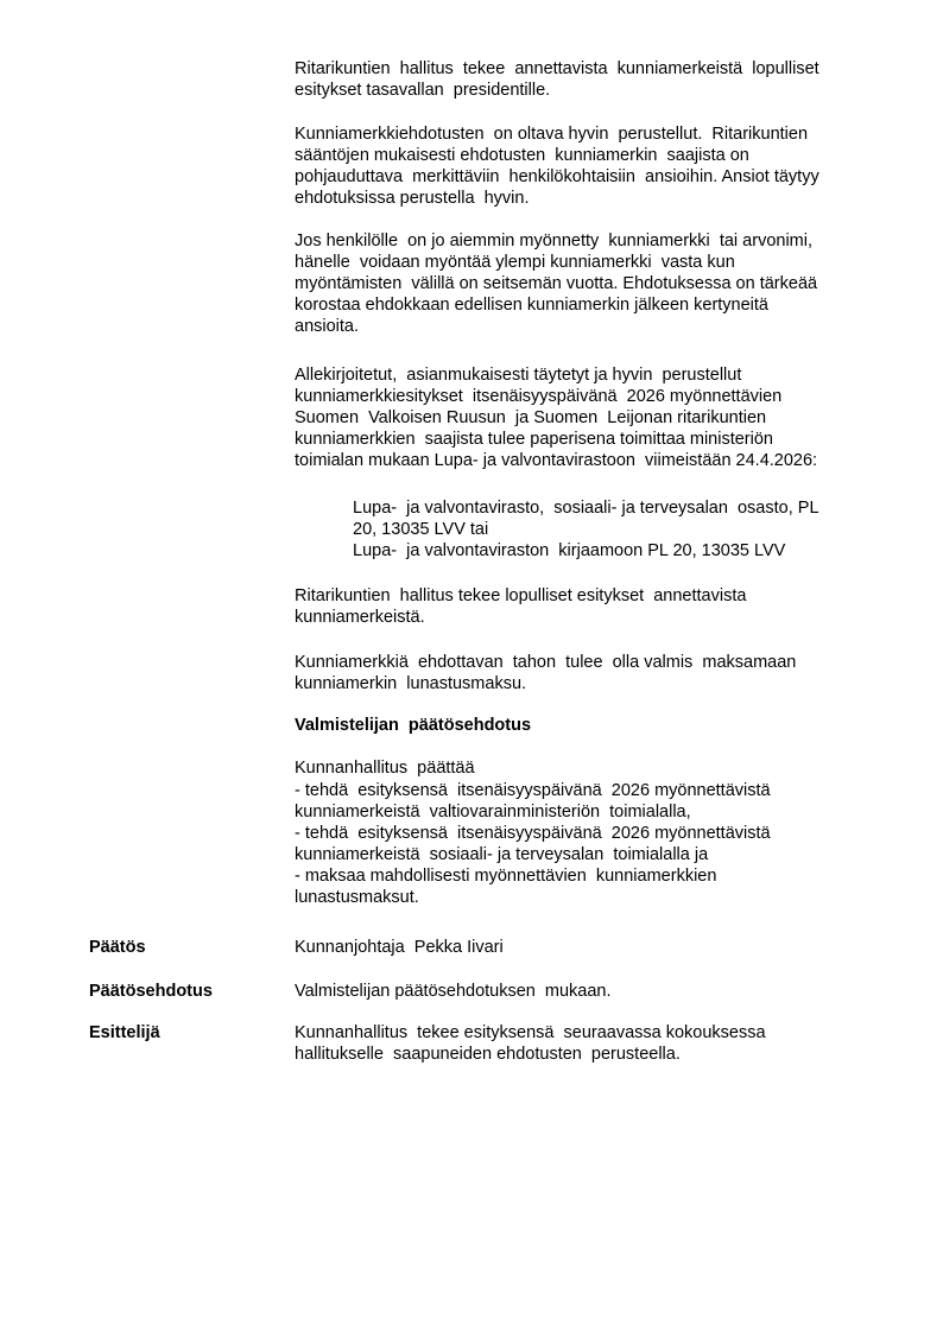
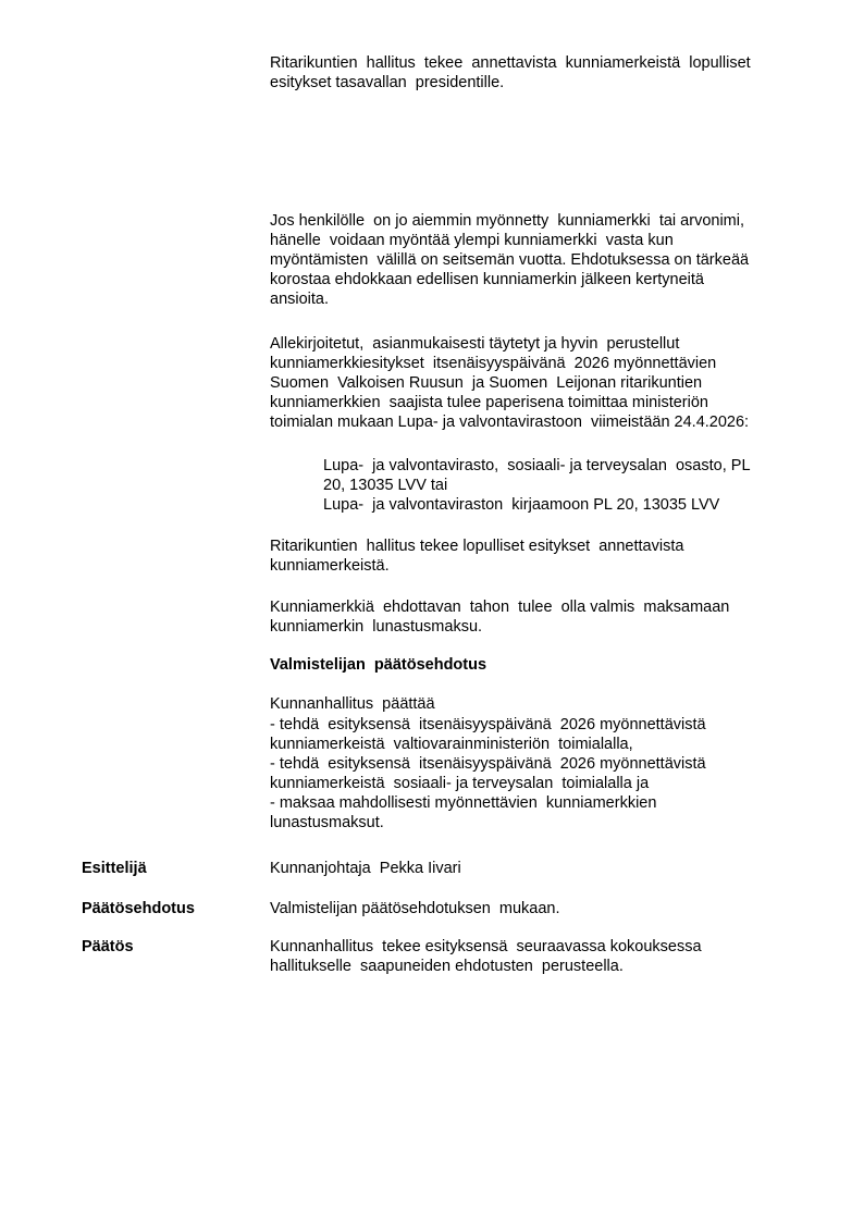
  Ritarikuntien hallitus tekee annettavista kunniamerkeistä lopulliset
  esitykset tasavallan presidentille.
- Kunniamerkkiehdotusten on oltava hyvin perustellut. Ritarikuntien
- sääntöjen mukaisesti ehdotusten kunniamerkin saajista on
- pohjauduttava merkittäviin henkilökohtaisiin ansioihin. Ansiot täytyy
- ehdotuksissa perustella hyvin.
  Jos henkilölle on jo aiemmin myönnetty kunniamerkki tai arvonimi,
  hänelle voidaan myöntää ylempi kunniamerkki vasta kun
  myöntämisten välillä on seitsemän vuotta. Ehdotuksessa on tärkeää
  korostaa ehdokkaan edellisen kunniamerkin jälkeen kertyneitä
  ansioita.
  Allekirjoitetut, asianmukaisesti täytetyt ja hyvin perustellut
  kunniamerkkiesitykset itsenäisyyspäivänä 2026 myönnettävien
  Suomen Valkoisen Ruusun ja Suomen Leijonan ritarikuntien
  kunniamerkkien saajista tulee paperisena toimittaa ministeriön
  toimialan mukaan Lupa- ja valvontavirastoon viimeistään 24.4.2026:
  Lupa- ja valvontavirasto, sosiaali- ja terveysalan osasto, PL
  20, 13035 LVV tai
  Lupa- ja valvontaviraston kirjaamoon PL 20, 13035 LVV
  Ritarikuntien hallitus tekee lopulliset esitykset annettavista
  kunniamerkeistä.
  Kunniamerkkiä ehdottavan tahon tulee olla valmis maksamaan
  kunniamerkin lunastusmaksu.
  Valmistelijan päätösehdotus
  Kunnanhallitus päättää
  - tehdä esityksensä itsenäisyyspäivänä 2026 myönnettävistä
  kunniamerkeistä valtiovarainministeriön toimialalla,
  - tehdä esityksensä itsenäisyyspäivänä 2026 myönnettävistä
  kunniamerkeistä sosiaali- ja terveysalan toimialalla ja
  - maksaa mahdollisesti myönnettävien kunniamerkkien
  lunastusmaksut.
- Päätös
+ Esittelijä
  Kunnanjohtaja Pekka Iivari
  Päätösehdotus
  Valmistelijan päätösehdotuksen mukaan.
- Esittelijä
+ Päätös
  Kunnanhallitus tekee esityksensä seuraavassa kokouksessa
  hallitukselle saapuneiden ehdotusten perusteella.
